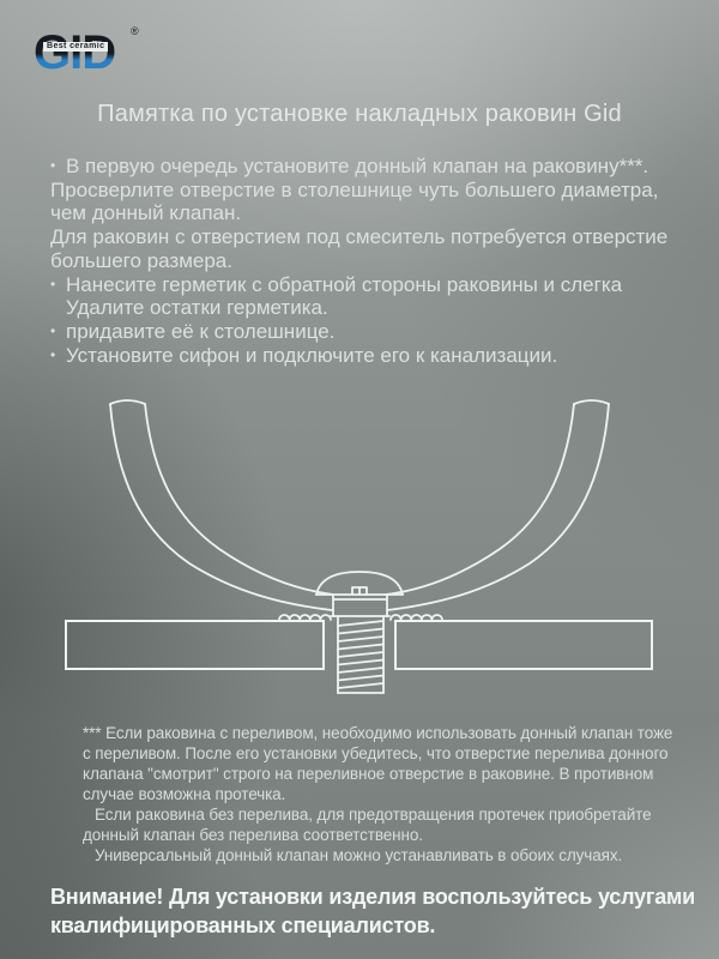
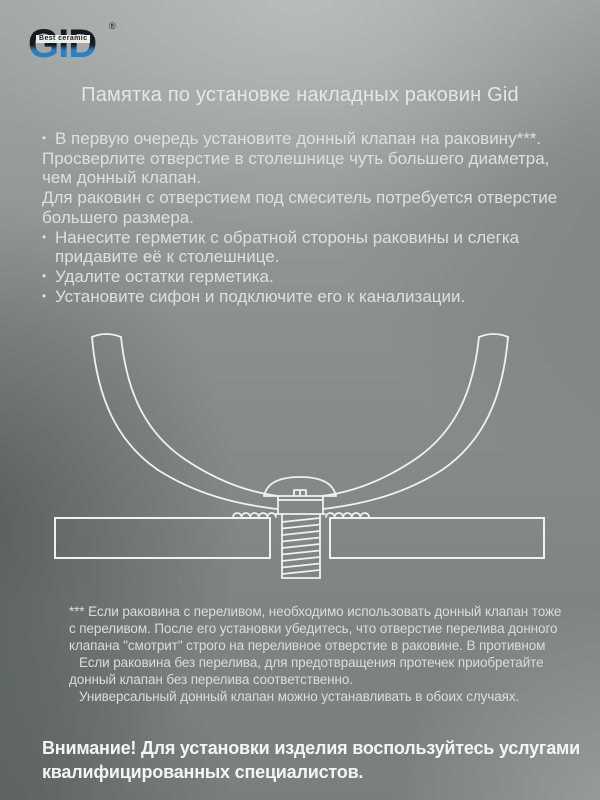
  GID
  ®
  Памятка по установке накладных раковин Gid
  •
  В первую очередь установите донный клапан на раковину***.
  Просверлите отверстие в столешнице чуть большего диаметра,
  чем донный клапан.
  Для раковин с отверстием под смеситель потребуется отверстие
  большего размера.
  •
  Нанесите герметик с обратной стороны раковины и слегка
- Удалите остатки герметика.
+ придавите её к столешнице.
  •
- придавите её к столешнице.
+ Удалите остатки герметика.
  •
  Установите сифон и подключите его к канализации.
  *** Если раковина с переливом, необходимо использовать донный клапан тоже
  с переливом. После его установки убедитесь, что отверстие перелива донного
  клапана "смотрит" строго на переливное отверстие в раковине. В противном
- случае возможна протечка.
  Если раковина без перелива, для предотвращения протечек приобретайте
  донный клапан без перелива соответственно.
  Универсальный донный клапан можно устанавливать в обоих случаях.
  Внимание! Для установки изделия воспользуйтесь услугами
  квалифицированных специалистов.
